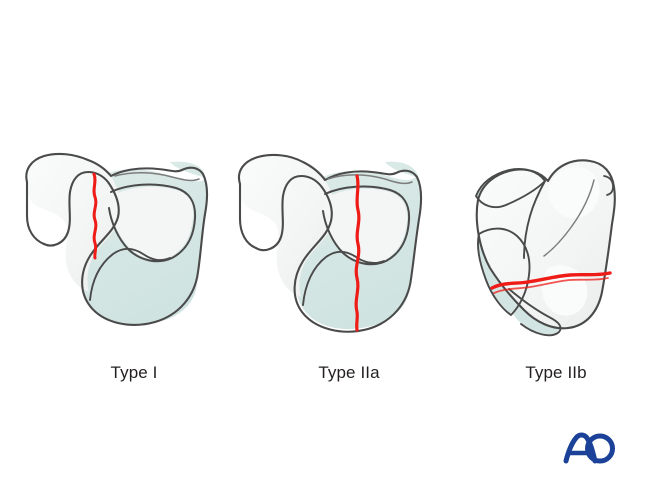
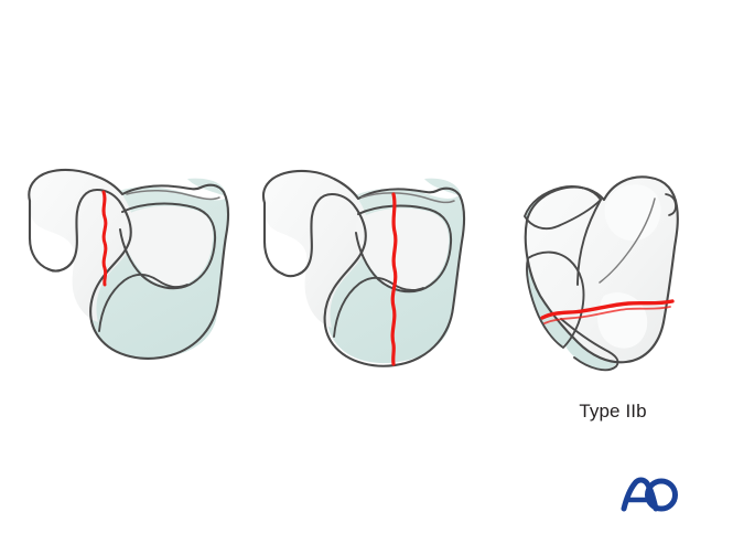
- Type I
- Type IIa
  Type IIb
